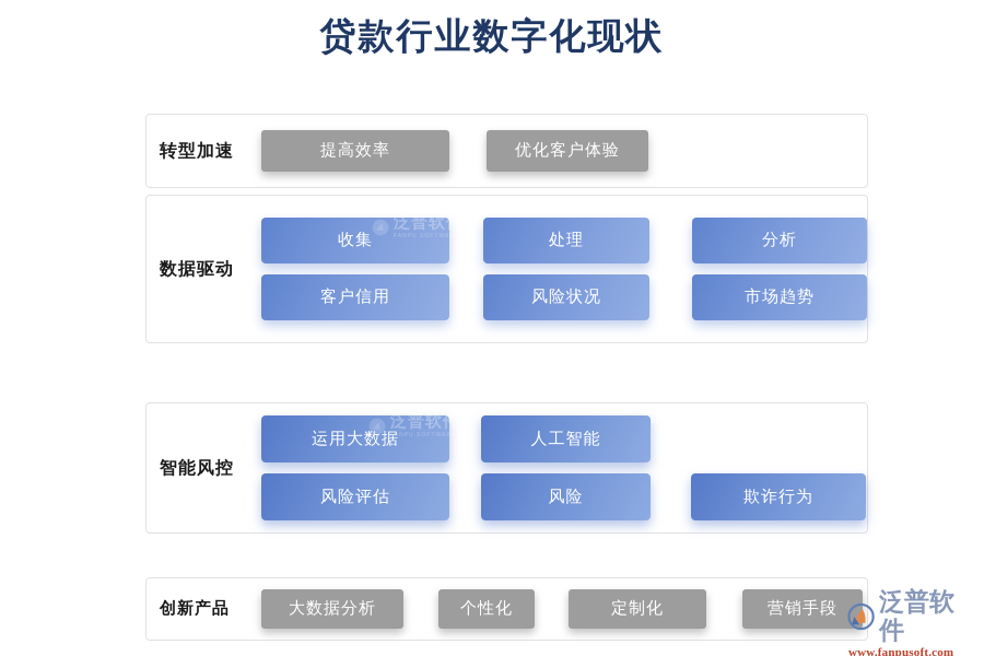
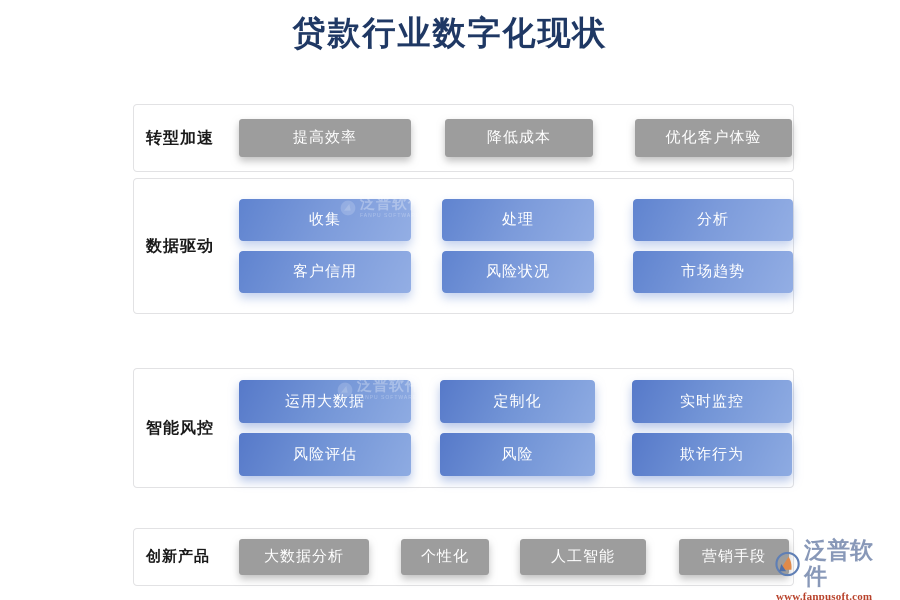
  贷款行业数字化现状
  转型加速
  提高效率
+ 降低成本
  优化客户体验
  数据驱动
  收集
  处理
  分析
  客户信用
  风险状况
  市场趋势
  泛普软件
  智能风控
  运用大数据
- 人工智能
+ 定制化
+ 实时监控
  风险评估
  风险
  欺诈行为
  泛普软件
  创新产品
  大数据分析
  个性化
- 定制化
+ 人工智能
  营销手段
  泛普软件
  www.fanpusoft.com
